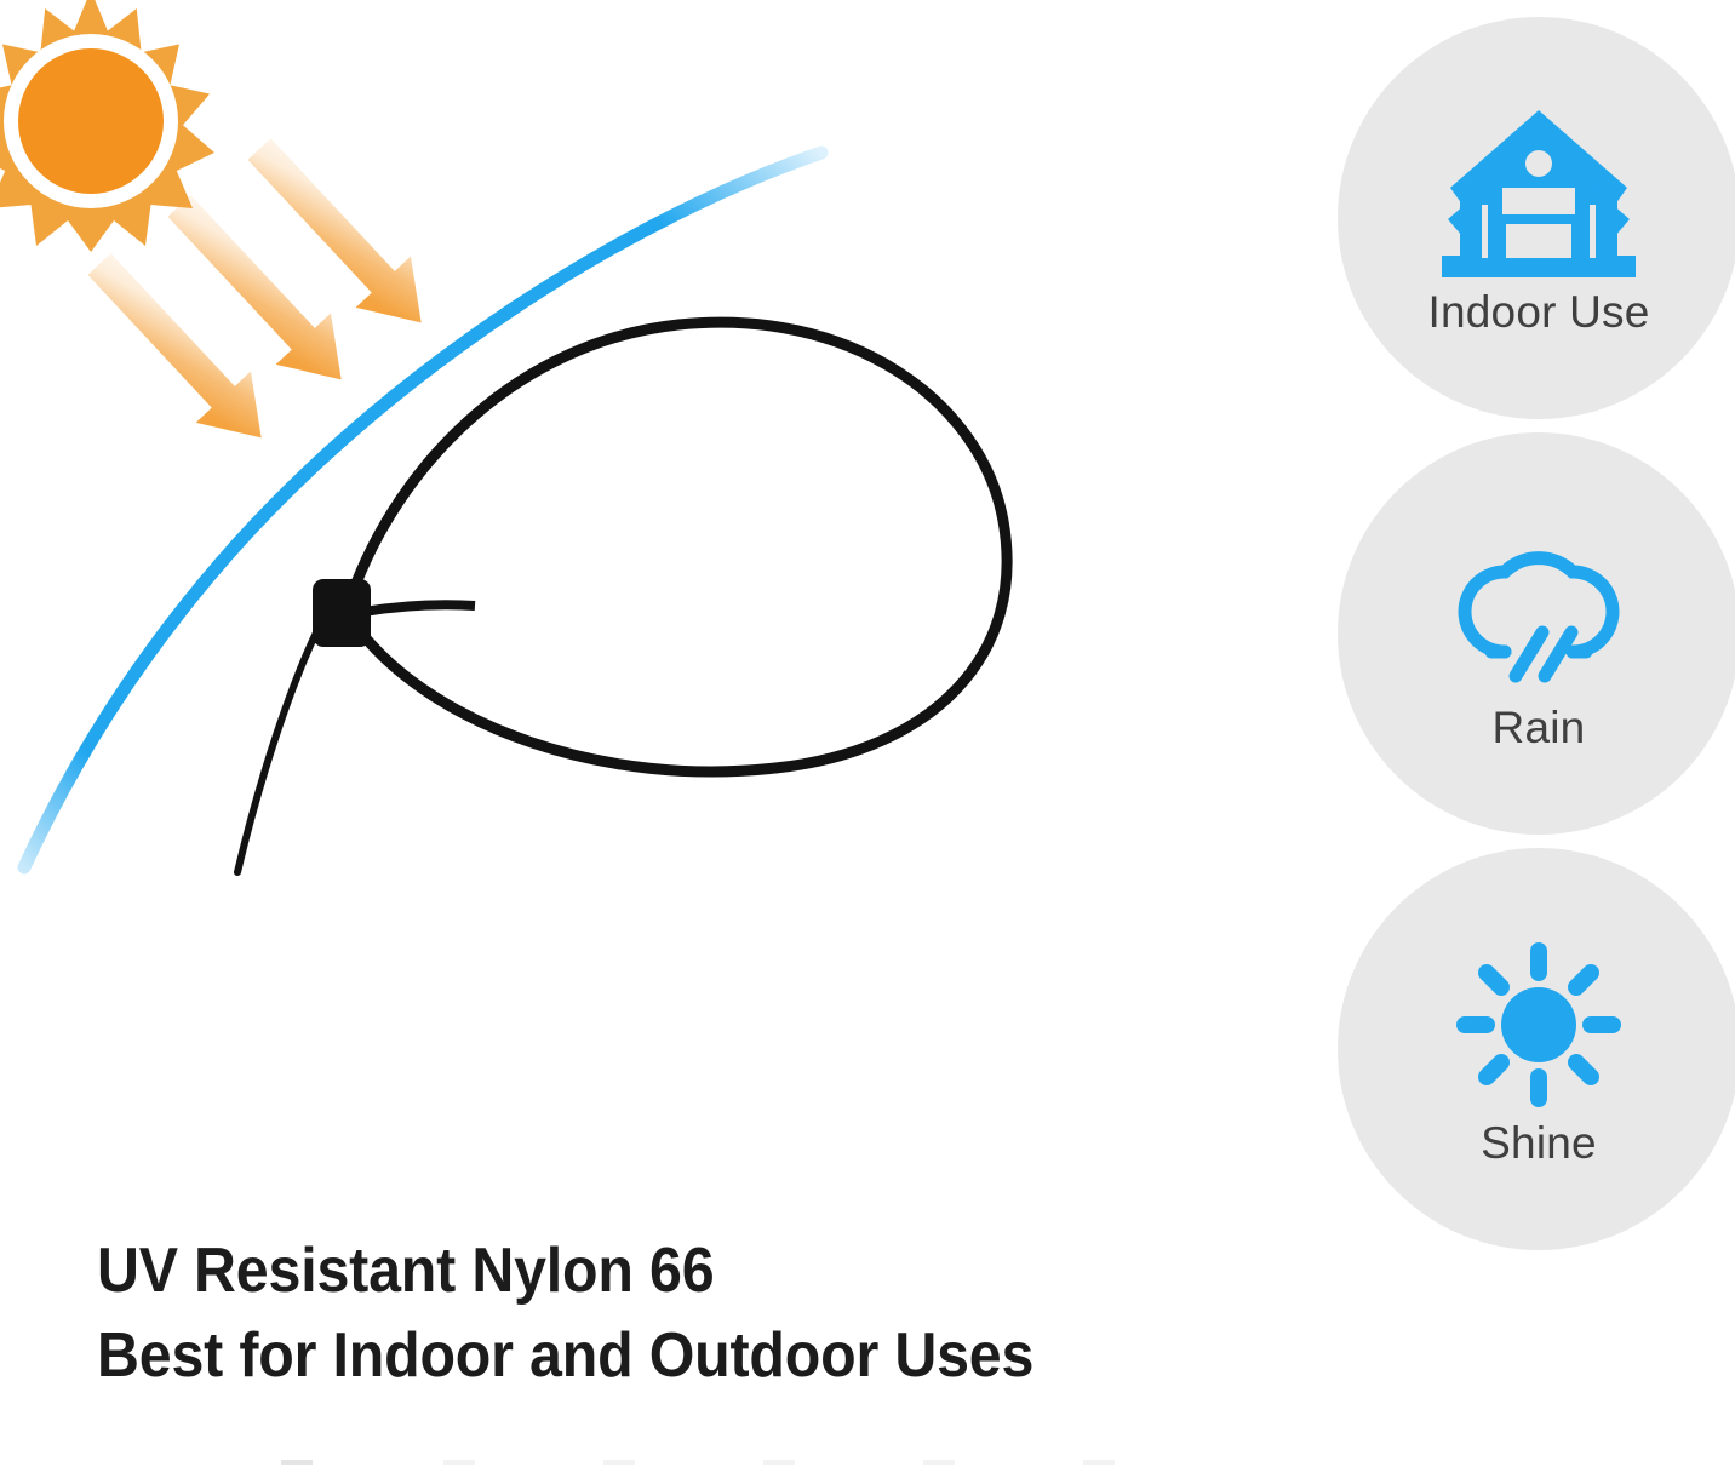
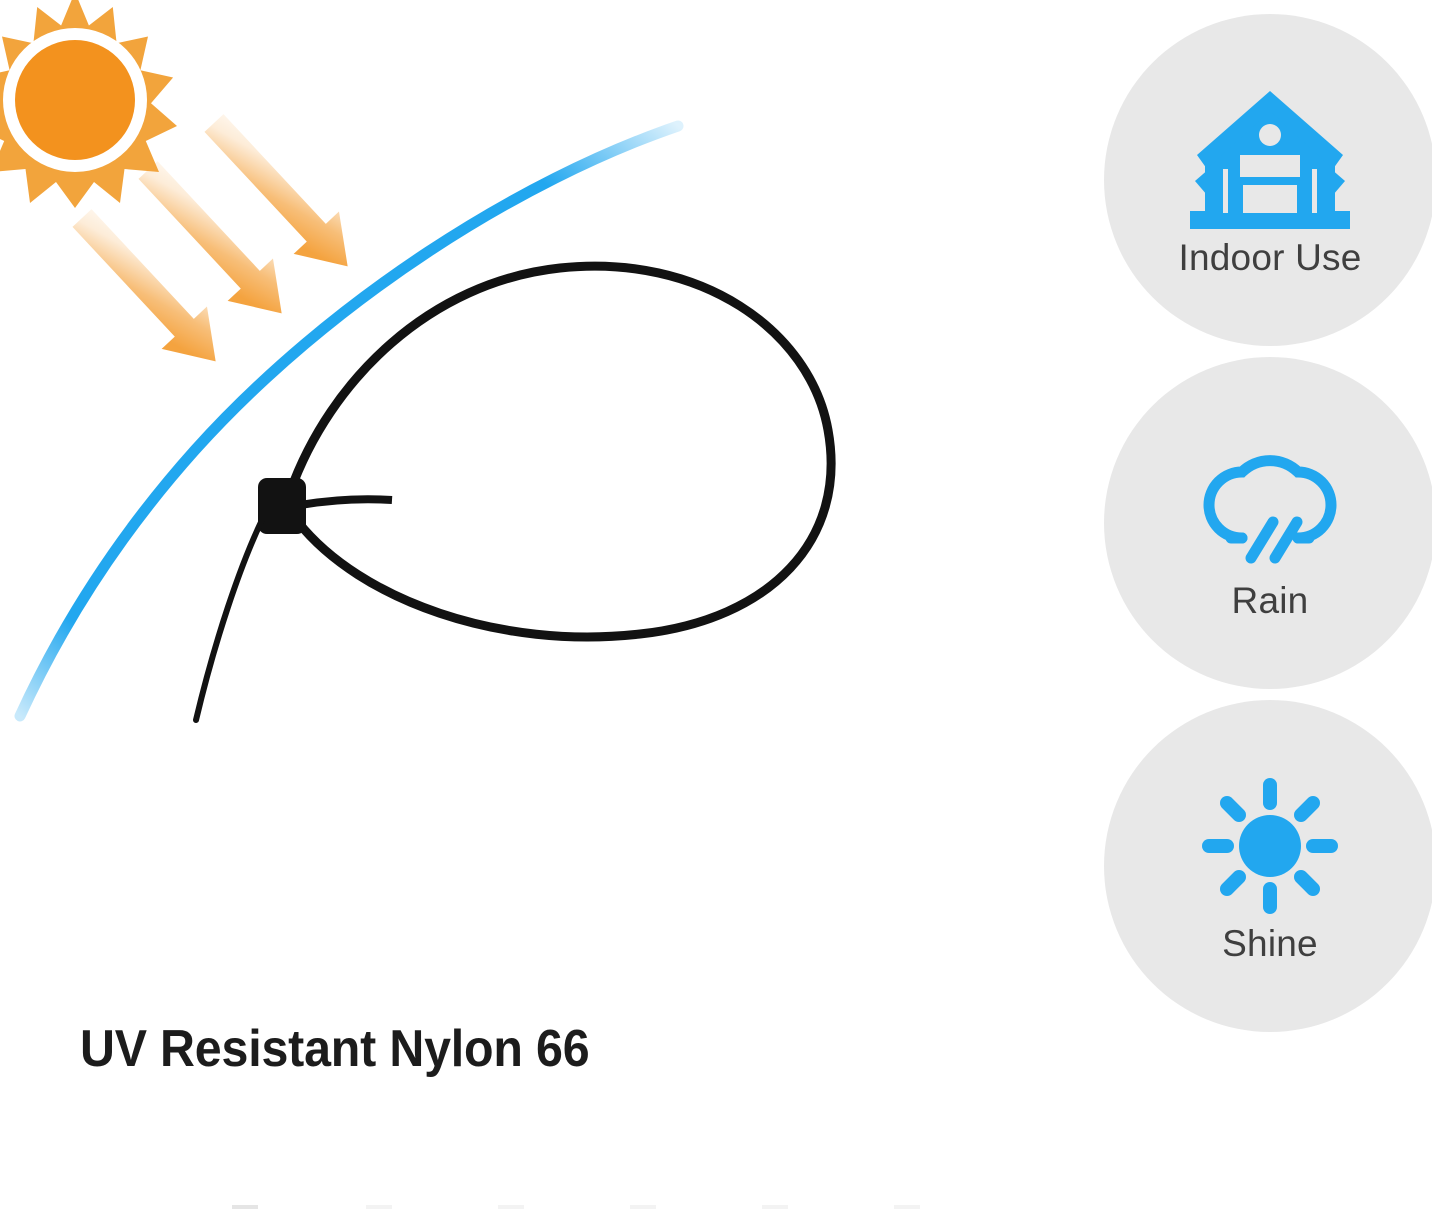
  Indoor Use
  Rain
  Shine
  UV Resistant Nylon 66
- Best for Indoor and Outdoor Uses
